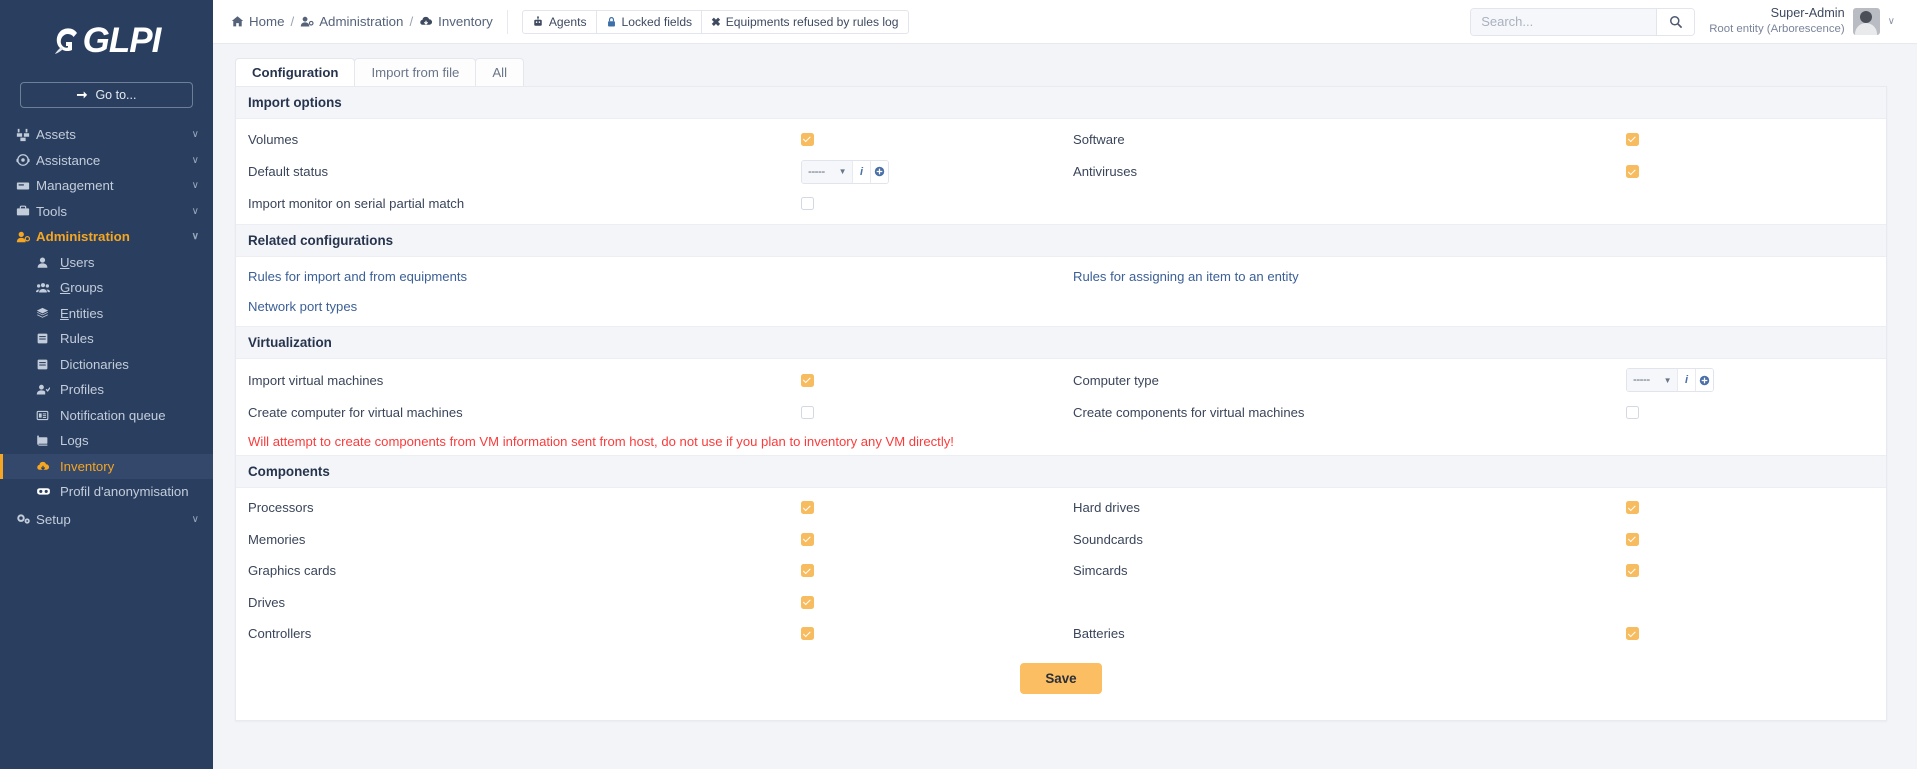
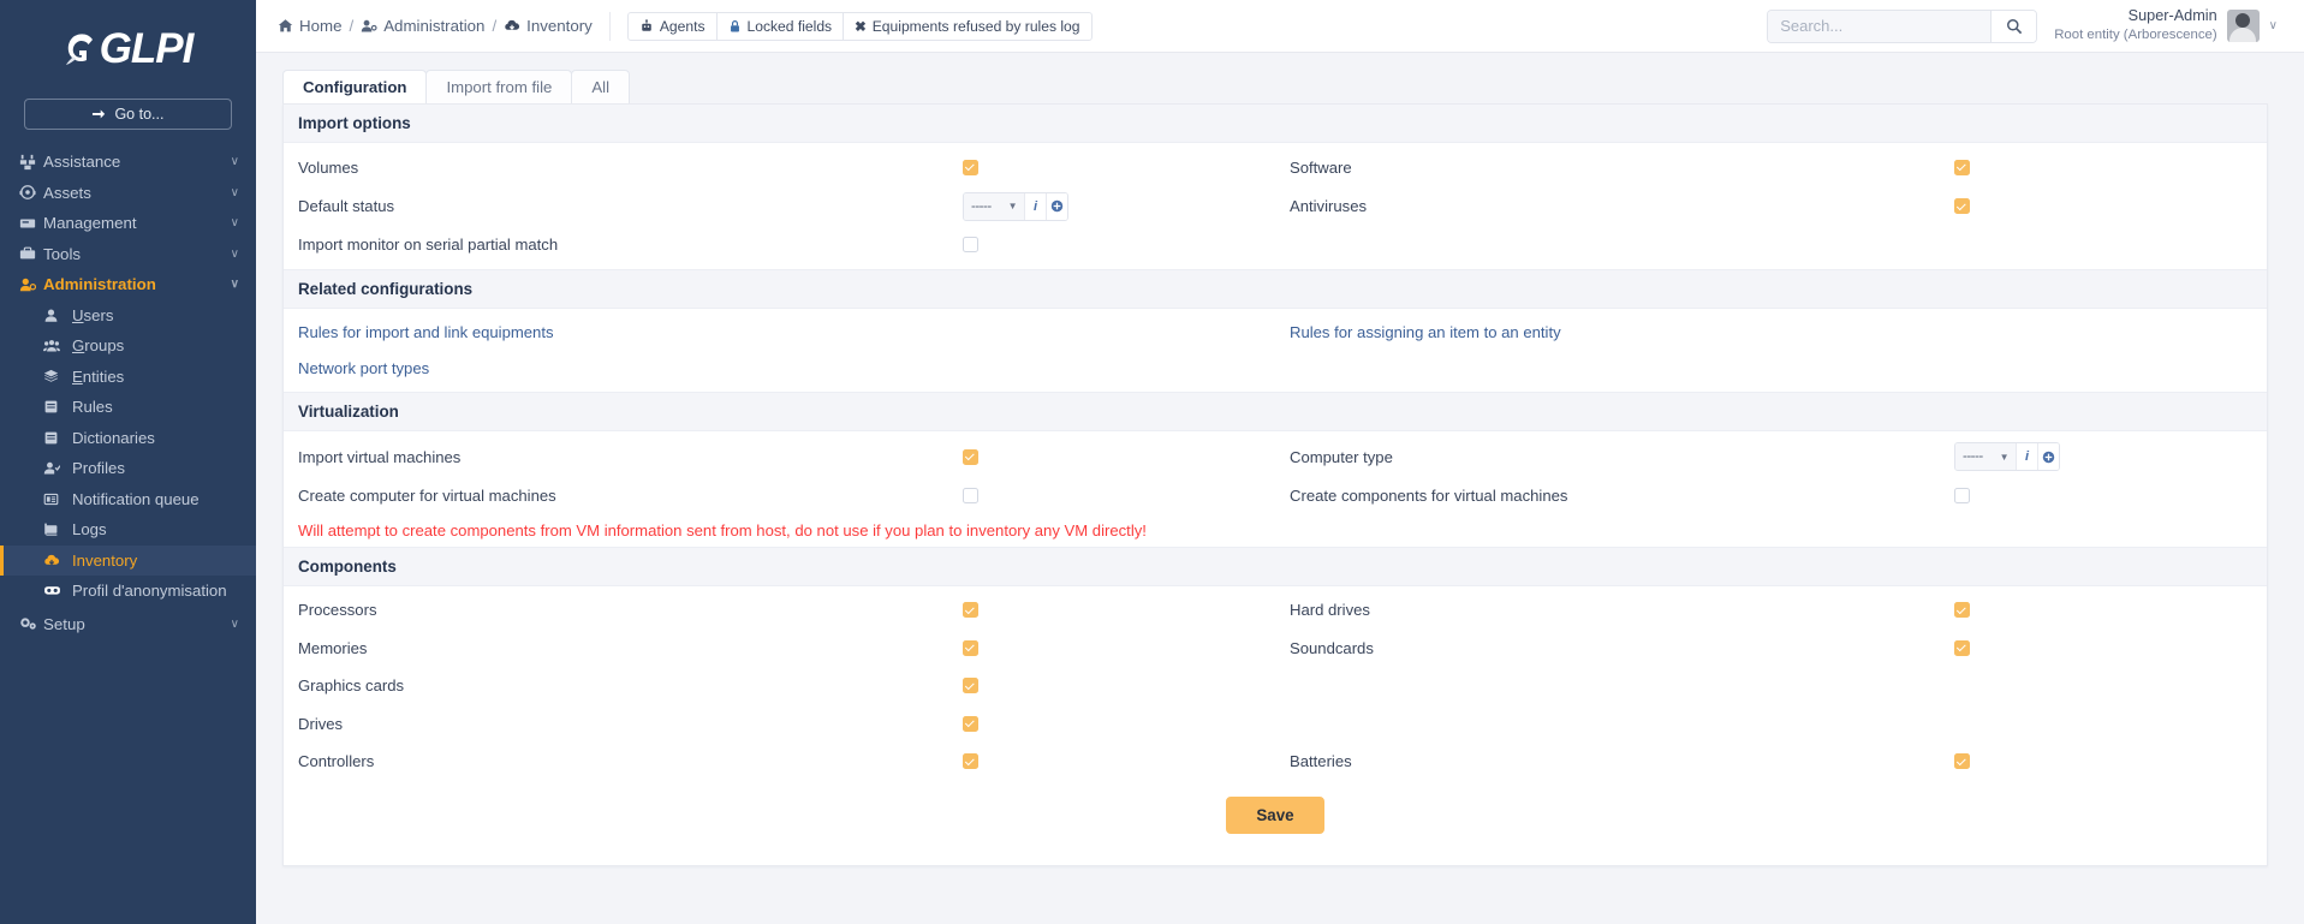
  GLPI
  ➞
  Go to...
- Assets
+ Assistance
  ∨
- Assistance
+ Assets
  ∨
  Management
  ∨
  Tools
  ∨
  Administration
  ∨
  Users
  Groups
  Entities
  Rules
  Dictionaries
  Profiles
  Notification queue
  Logs
  Inventory
  Profil d'anonymisation
  Setup
  ∨
  Home
  /
  Administration
  /
  Inventory
  Agents
  Locked fields
  ✖
  Equipments refused by rules log
  Search...
  Super-Admin
  Root entity (Arborescence)
  ∨
  Configuration
  Import from file
  All
  Import options
  Volumes
  Software
  Default status
  -----
  ▼
  i
  Antiviruses
  Import monitor on serial partial match
  Related configurations
- Rules for import and from equipments
+ Rules for import and link equipments
  Rules for assigning an item to an entity
  Network port types
  Virtualization
  Import virtual machines
  Computer type
  -----
  ▼
  i
  Create computer for virtual machines
  Create components for virtual machines
  Will attempt to create components from VM information sent from host, do not use if you plan to inventory any VM directly!
  Components
  Processors
  Hard drives
  Memories
  Soundcards
  Graphics cards
- Simcards
  Drives
  Controllers
  Batteries
  Save
